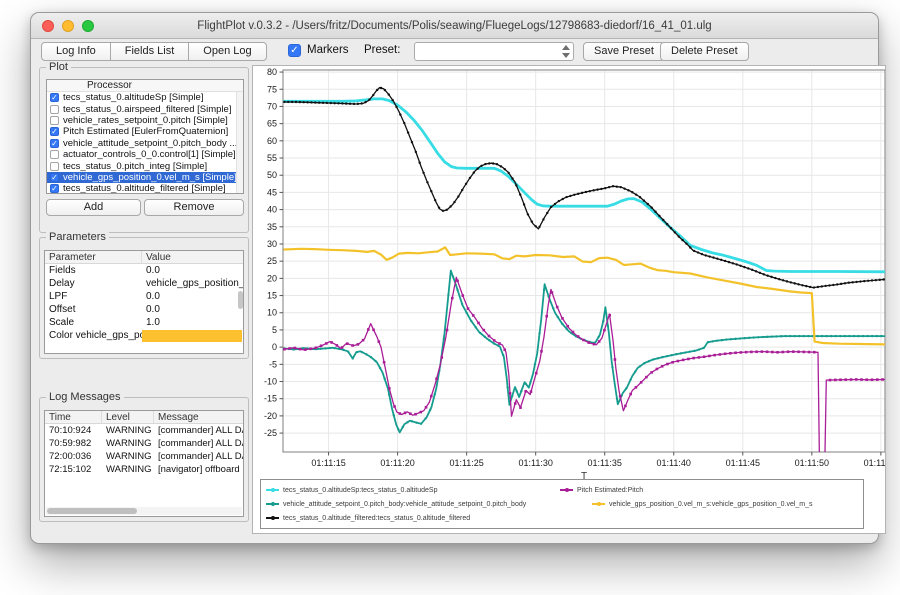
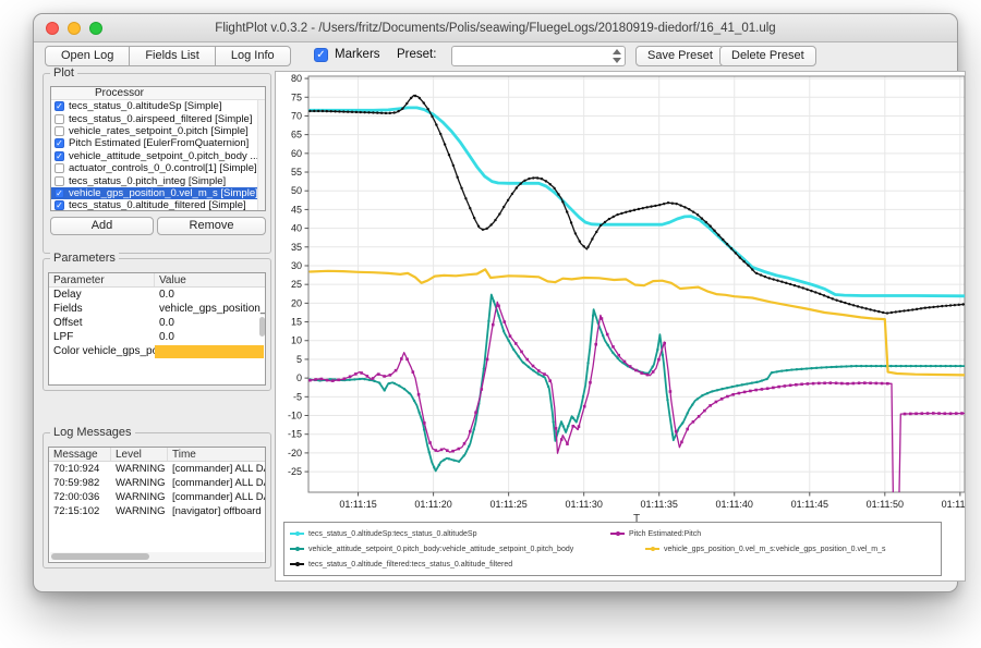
- FlightPlot v.0.3.2 - /Users/fritz/Documents/Polis/seawing/FluegeLogs/12798683-diedorf/16_41_01.ulg
+ FlightPlot v.0.3.2 - /Users/fritz/Documents/Polis/seawing/FluegeLogs/20180919-diedorf/16_41_01.ulg
- Log Info
+ Open Log
  Fields List
- Open Log
+ Log Info
  ✓
  Markers
  Preset:
  Save Preset
  Delete Preset
  Plot
  Processor
  ✓
  tecs_status_0.altitudeSp [Simple]
  tecs_status_0.airspeed_filtered [Simple]
  vehicle_rates_setpoint_0.pitch [Simple]
  ✓
  Pitch Estimated [EulerFromQuaternion]
  ✓
  vehicle_attitude_setpoint_0.pitch_body ..
  actuator_controls_0_0.control[1] [Simple]
  tecs_status_0.pitch_integ [Simple]
  ✓
  vehicle_gps_position_0.vel_m_s [Simple
  ✓
  tecs_status_0.altitude_filtered [Simple]
  Add
  Remove
  Parameters
  Parameter
  Value
- Fields
+ Delay
  0.0
- Delay
+ Fields
  vehicle_gps_position_
- LPF
+ Offset
  0.0
- Offset
+ LPF
  0.0
- Scale
- 1.0
  Color vehicle_gps_p
  Log Messages
- Time
+ Message
  Level
- Message
+ Time
  70:10:924
  WARNING
  [commander] ALL D
  70:59:982
  WARNING
  [commander] ALL D
  72:00:036
  WARNING
  [commander] ALL D
  72:15:102
  WARNING
  [navigator] offboard
  -25
  -20
  -15
  -10
  -5
  0
  5
  10
  15
  20
  25
  30
  35
  40
  45
  50
  55
  60
  65
  70
  75
  80
  01:11:15
  01:11:20
  01:11:25
  01:11:30
  01:11:35
  01:11:40
  01:11:45
  01:11:50
  T
